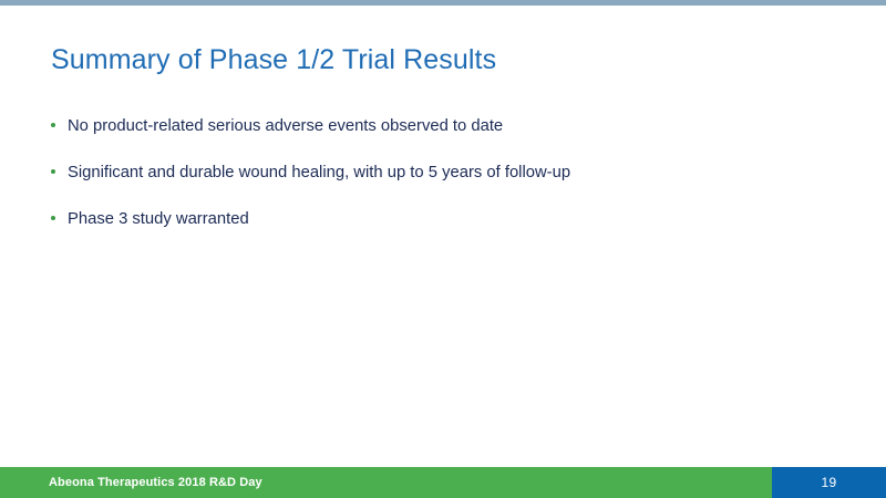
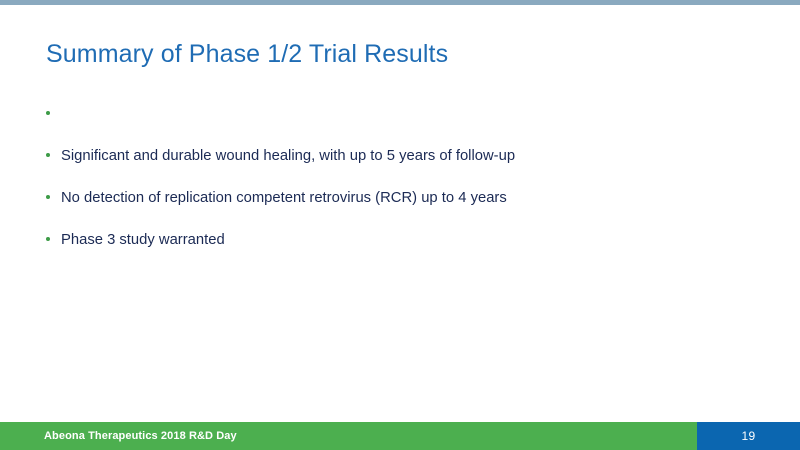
  Summary of Phase 1/2 Trial Results
- No product-related serious adverse events observed to date
  Significant and durable wound healing, with up to 5 years of follow-up
+ No detection of replication competent retrovirus (RCR) up to 4 years
  Phase 3 study warranted
  Abeona Therapeutics 2018 R&D Day
  19
